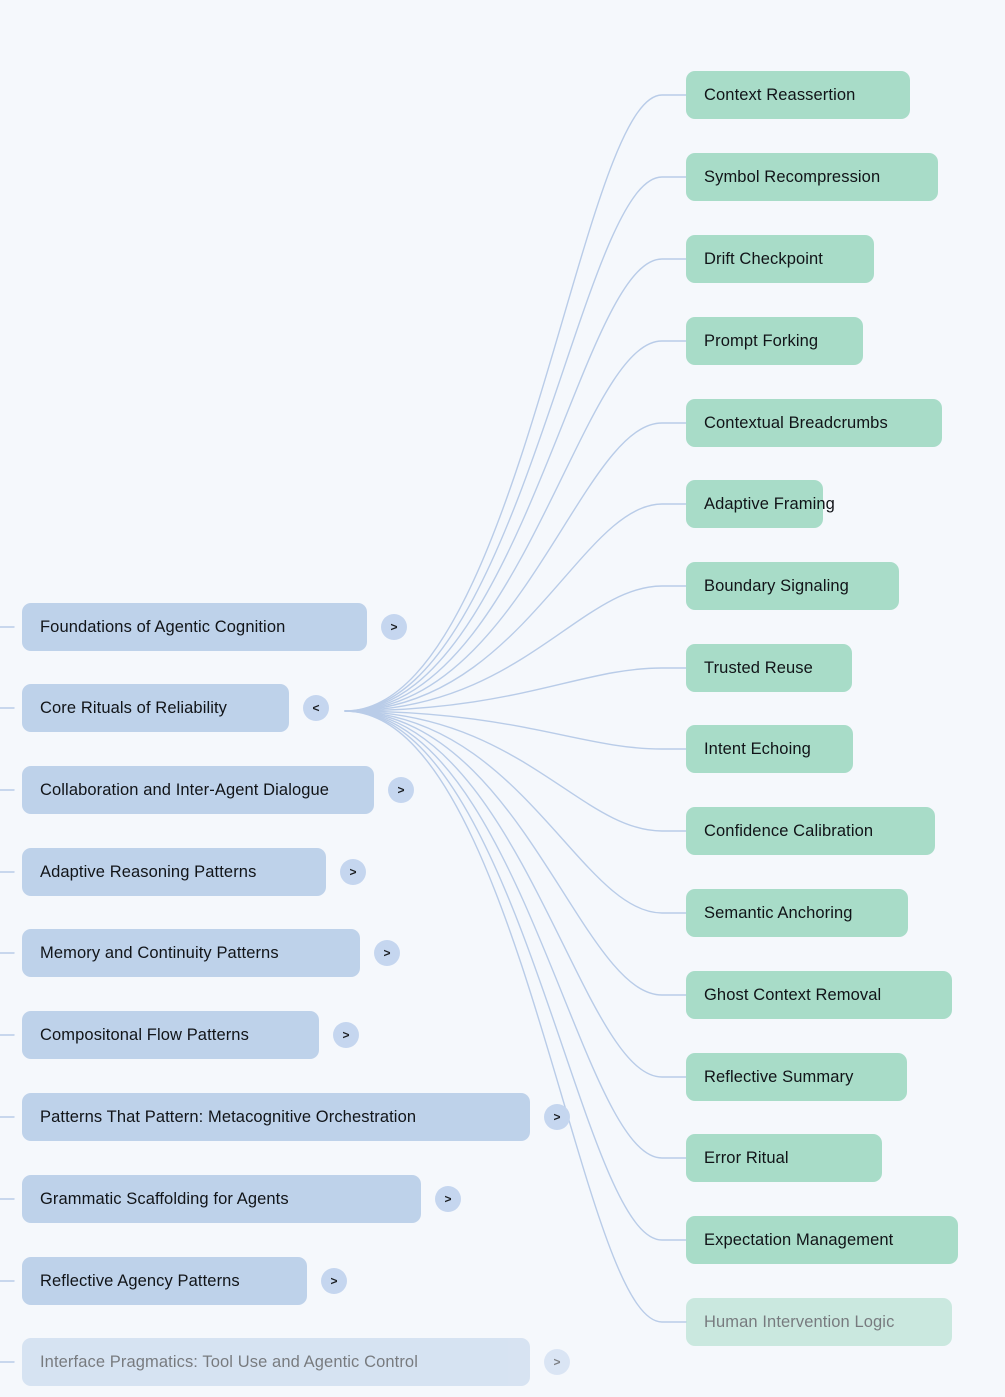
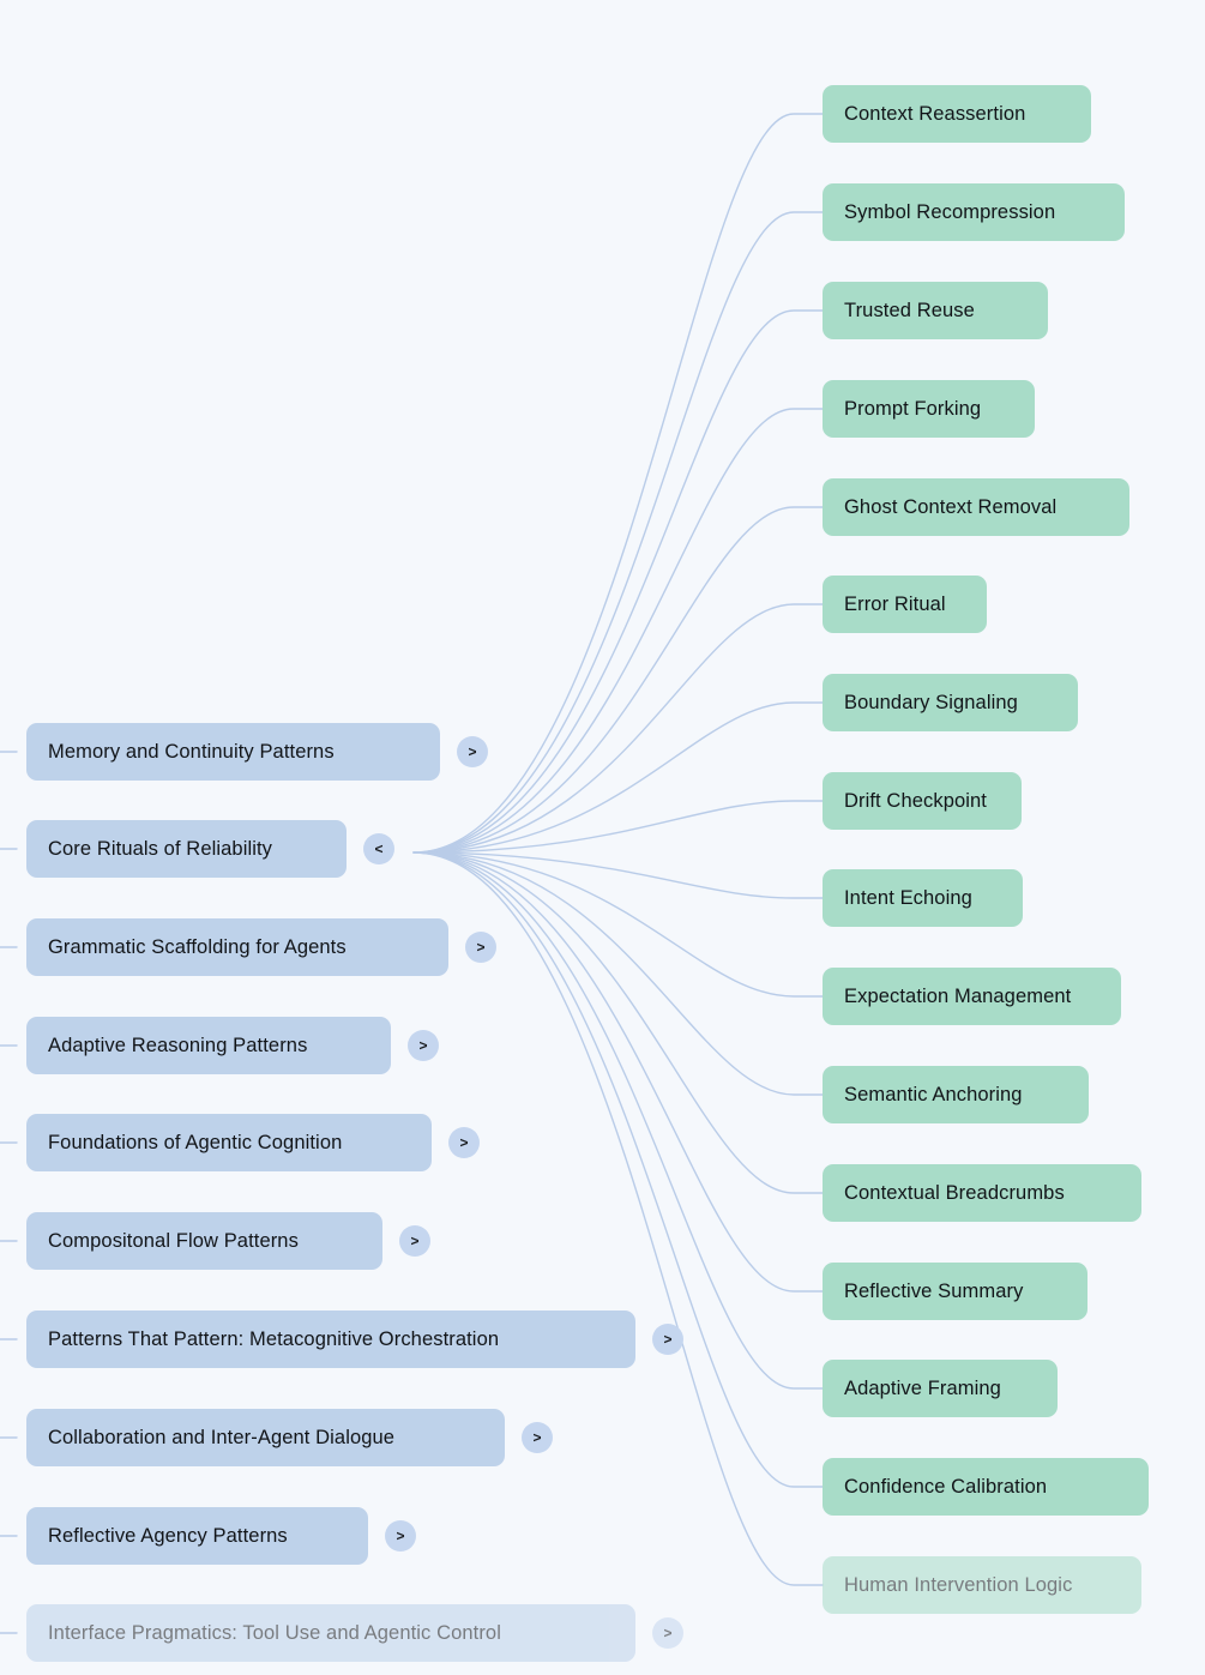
- Foundations of Agentic Cognition
+ Memory and Continuity Patterns
  >
  Core Rituals of Reliability
  <
- Collaboration and Inter-Agent Dialogue
+ Grammatic Scaffolding for Agents
  >
  Adaptive Reasoning Patterns
  >
- Memory and Continuity Patterns
+ Foundations of Agentic Cognition
  >
  Compositonal Flow Patterns
  >
  Patterns That Pattern: Metacognitive Orchestration
  >
- Grammatic Scaffolding for Agents
+ Collaboration and Inter-Agent Dialogue
  >
  Reflective Agency Patterns
  >
  Interface Pragmatics: Tool Use and Agentic Control
  >
  Context Reassertion
  Symbol Recompression
- Drift Checkpoint
+ Trusted Reuse
  Prompt Forking
- Contextual Breadcrumbs
+ Ghost Context Removal
- Adaptive Framing
+ Error Ritual
  Boundary Signaling
- Trusted Reuse
+ Drift Checkpoint
  Intent Echoing
- Confidence Calibration
+ Expectation Management
  Semantic Anchoring
- Ghost Context Removal
+ Contextual Breadcrumbs
  Reflective Summary
- Error Ritual
+ Adaptive Framing
- Expectation Management
+ Confidence Calibration
  Human Intervention Logic
